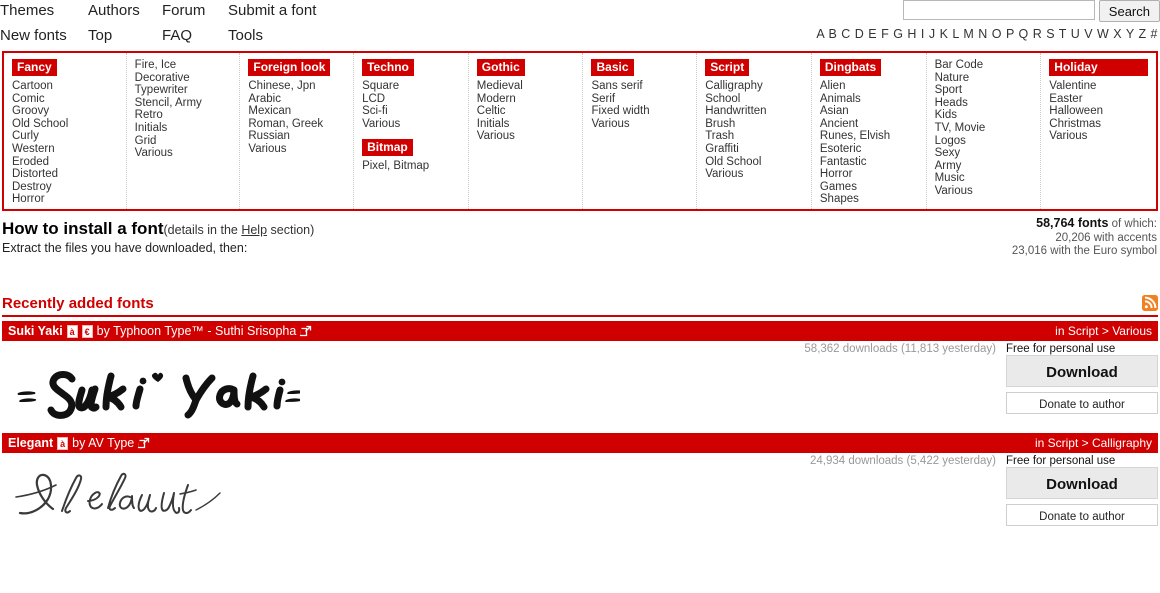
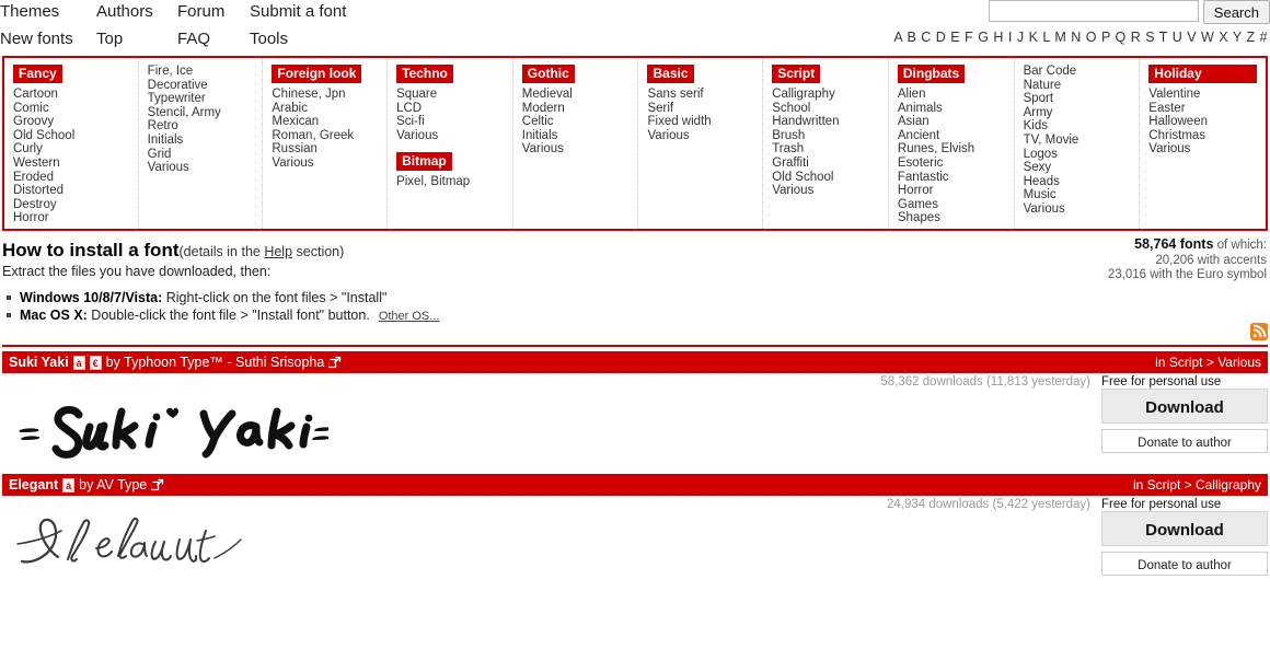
  Themes
  Authors
  Forum
  Submit a font
  New fonts
  Top
  FAQ
  Tools
  Search
  A B C D E F G H I J K L M N O P Q R S T U V W X Y Z #
  Fancy
  Cartoon
  Comic
  Groovy
  Old School
  Curly
  Western
  Eroded
  Distorted
  Destroy
  Horror
  Fire, Ice
  Decorative
  Typewriter
  Stencil, Army
  Retro
  Initials
  Grid
  Various
  Foreign look
  Chinese, Jpn
  Arabic
  Mexican
  Roman, Greek
  Russian
  Various
  Techno
  Square
  LCD
  Sci-fi
  Various
  Bitmap
  Pixel, Bitmap
  Gothic
  Medieval
  Modern
  Celtic
  Initials
  Various
  Basic
  Sans serif
  Serif
  Fixed width
  Various
  Script
  Calligraphy
  School
  Handwritten
  Brush
  Trash
  Graffiti
  Old School
  Various
  Dingbats
  Alien
  Animals
  Asian
  Ancient
  Runes, Elvish
  Esoteric
  Fantastic
  Horror
  Games
  Shapes
  Bar Code
  Nature
  Sport
- Heads
+ Army
  Kids
  TV, Movie
  Logos
  Sexy
- Army
+ Heads
  Music
  Various
  Holiday
  Valentine
  Easter
  Halloween
  Christmas
  Various
  How to install a font(details in the Help section)
  Extract the files you have downloaded, then:
+ Windows 10/8/7/Vista: Right-click on the font files > "Install"
+ Mac OS X: Double-click the font file > "Install font" button. Other OS...
  58,764 fonts of which:
  20,206 with accents
  23,016 with the Euro symbol
- Recently added fonts
  Suki Yaki
  à
  €
  by Typhoon Type™ - Suthi Srisopha
  in Script > Various
  58,362 downloads (11,813 yesterday)
  Free for personal use
  Download
  Donate to author
  Elegant
  à
  by AV Type
  in Script > Calligraphy
  24,934 downloads (5,422 yesterday)
  Free for personal use
  Download
  Donate to author
